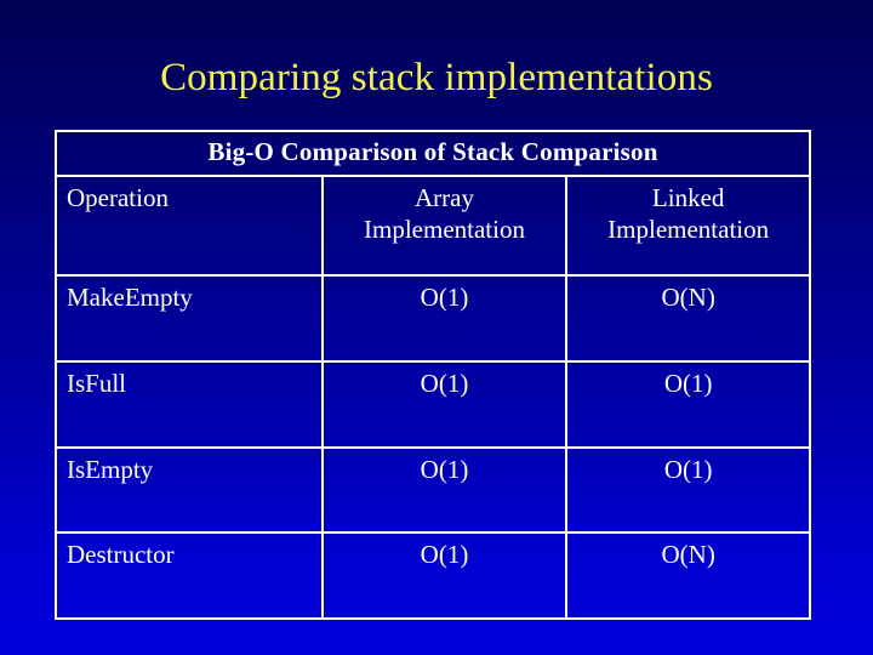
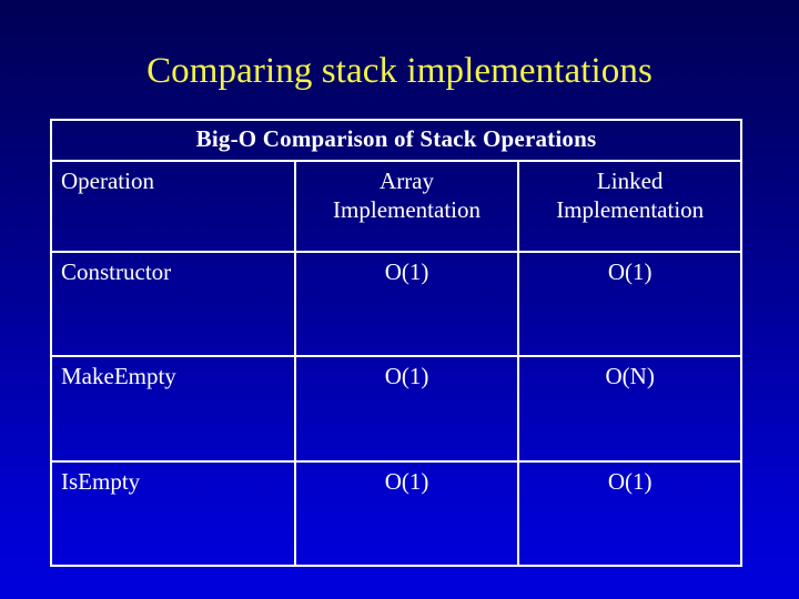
  Comparing stack implementations
- Big-O Comparison of Stack Comparison
+ Big-O Comparison of Stack Operations
  Operation	Array Implementation	Linked Implementation
+ Constructor	O(1)	O(1)
  MakeEmpty	O(1)	O(N)
- IsFull	O(1)	O(1)
  IsEmpty	O(1)	O(1)
- Destructor	O(1)	O(N)
